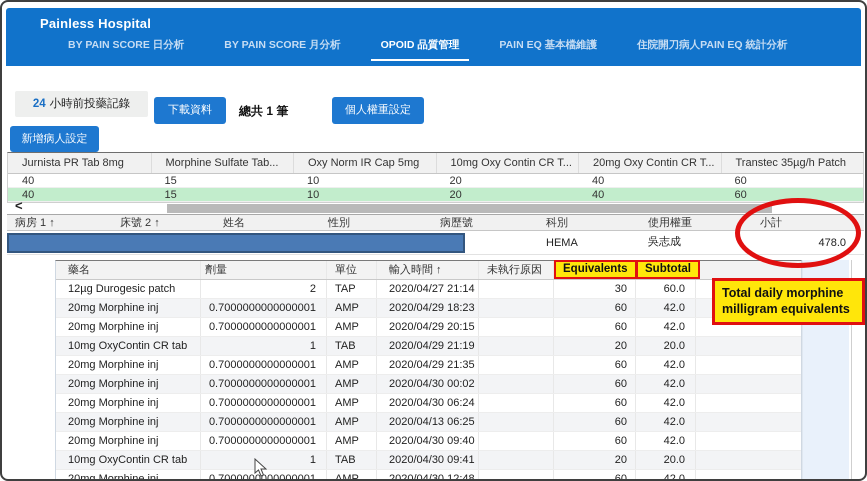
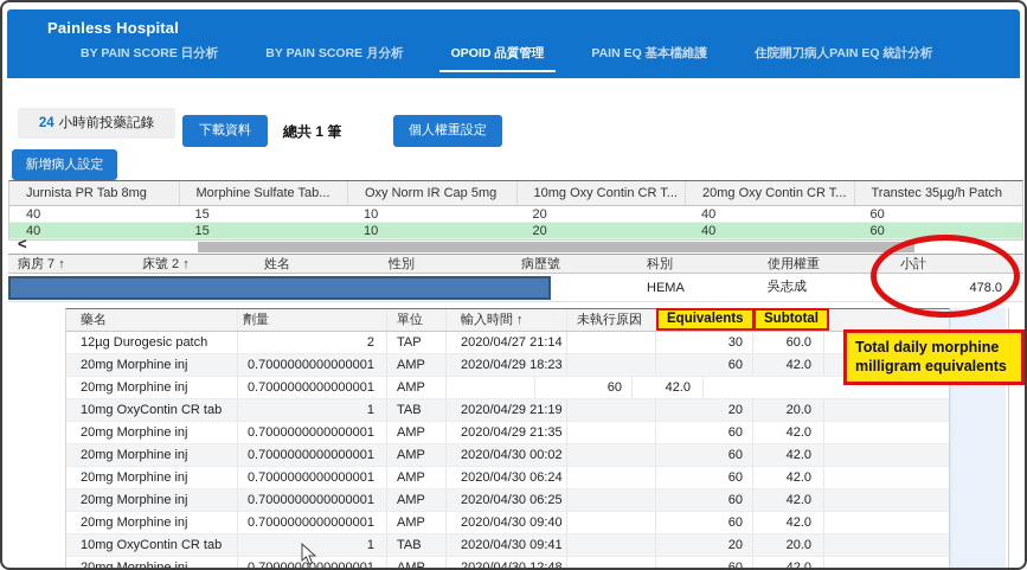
  Painless Hospital
  BY PAIN SCORE 日分析
  BY PAIN SCORE 月分析
  OPOID 品質管理
  PAIN EQ 基本檔維護
  住院開刀病人PAIN EQ 統計分析
  24
  小時前投藥記錄
  下載資料
  總共 1 筆
  個人權重設定
  新增病人設定
  Jurnista PR Tab 8mg
  Morphine Sulfate Tab...
  Oxy Norm IR Cap 5mg
  10mg Oxy Contin CR T...
  20mg Oxy Contin CR T...
  Transtec 35µg/h Patch
  40
  15
  10
  20
  40
  60
  40
  15
  10
  20
  40
  60
  <
- 病房 1 ↑
+ 病房 7 ↑
  床號 2 ↑
  姓名
  性別
  病歷號
  科別
  使用權重
  小計
  HEMA
  吳志成
  478.0
  藥名
  劑量
  單位
  輸入時間 ↑
  未執行原因
  Equivalents
  Subtotal
  12µg Durogesic patch
  2
  TAP
  2020/04/27 21:14
  30
  60.0
  20mg Morphine inj
  0.7000000000000001
  AMP
  2020/04/29 18:23
  60
  42.0
  20mg Morphine inj
  0.7000000000000001
  AMP
- 2020/04/29 20:15
  60
  42.0
  10mg OxyContin CR tab
  1
  TAB
  2020/04/29 21:19
  20
  20.0
  20mg Morphine inj
  0.7000000000000001
  AMP
  2020/04/29 21:35
  60
  42.0
  20mg Morphine inj
  0.7000000000000001
  AMP
  2020/04/30 00:02
  60
  42.0
  20mg Morphine inj
  0.7000000000000001
  AMP
  2020/04/30 06:24
  60
  42.0
  20mg Morphine inj
  0.7000000000000001
  AMP
- 2020/04/13 06:25
+ 2020/04/30 06:25
  60
  42.0
  20mg Morphine inj
  0.7000000000000001
  AMP
  2020/04/30 09:40
  60
  42.0
  10mg OxyContin CR tab
  1
  TAB
  2020/04/30 09:41
  20
  20.0
  Total daily morphine milligram equivalents
